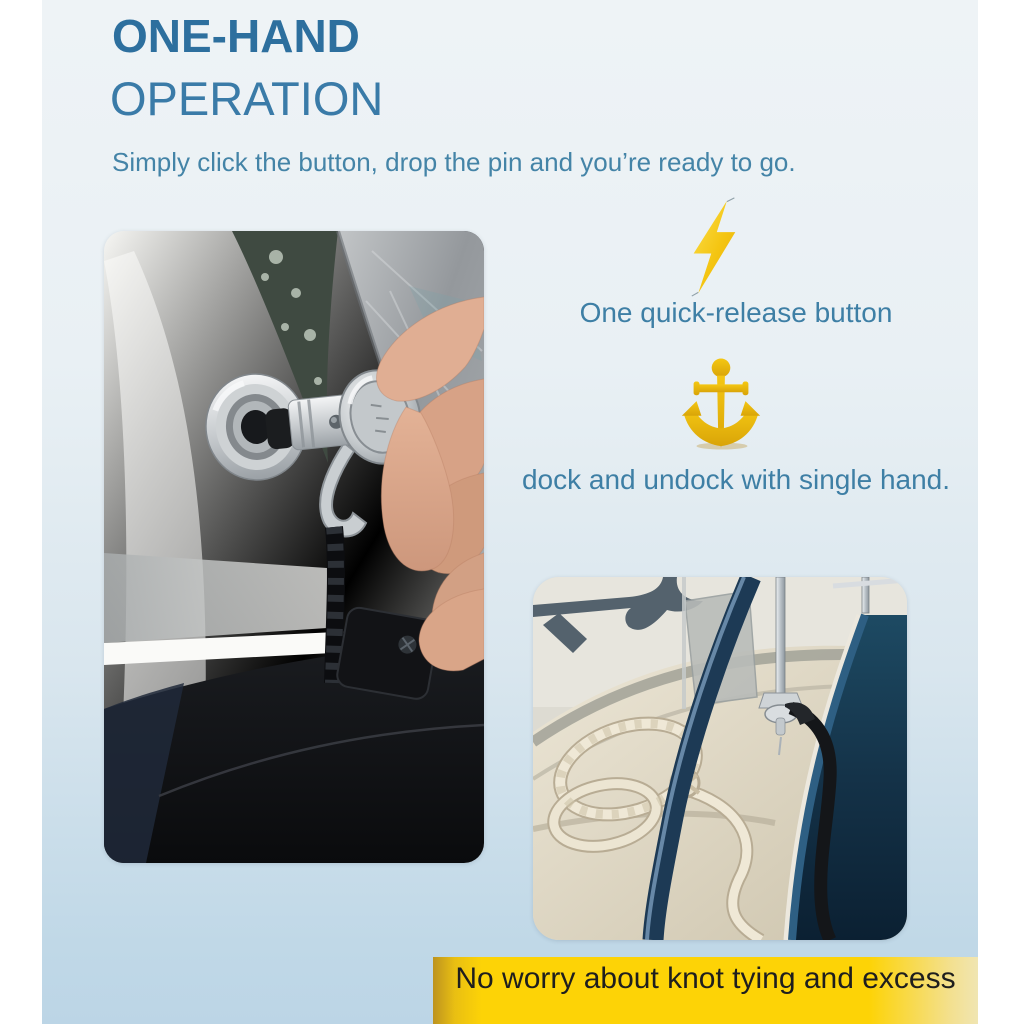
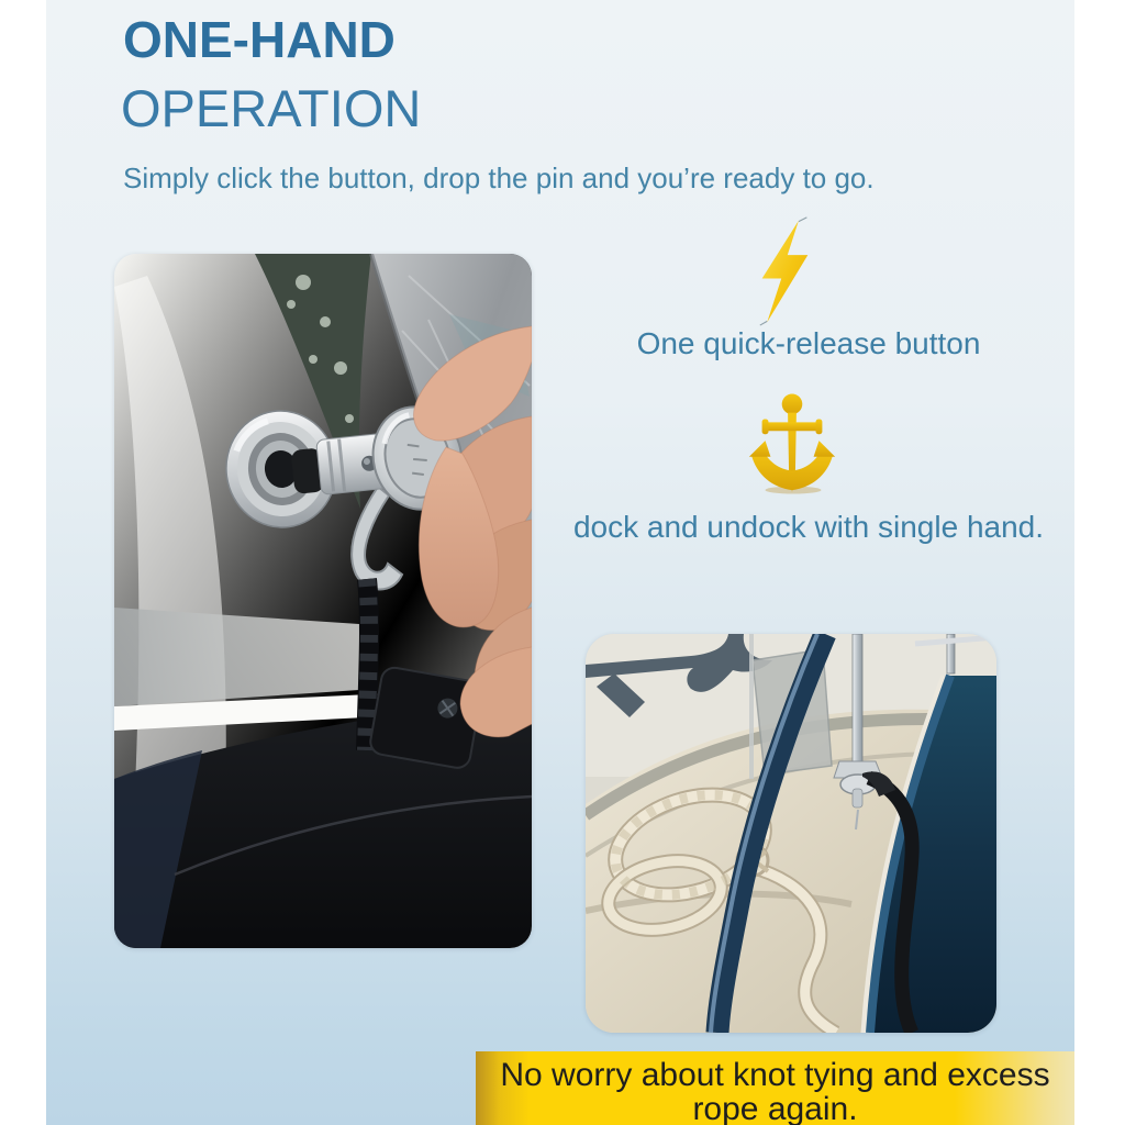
  ONE-HAND
  OPERATION
  Simply click the button, drop the pin and you’re ready to go.
  One quick-release button
  dock and undock with single hand.
  No worry about knot tying and excess
+ rope again.
